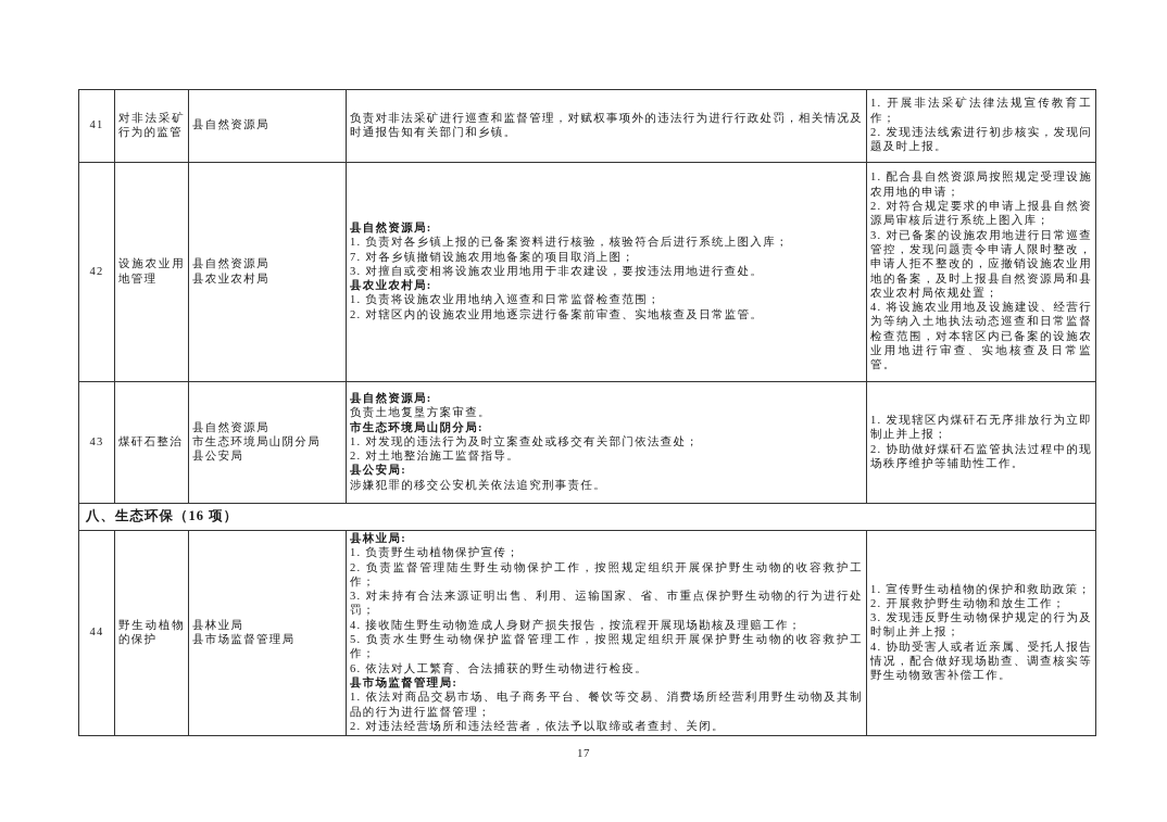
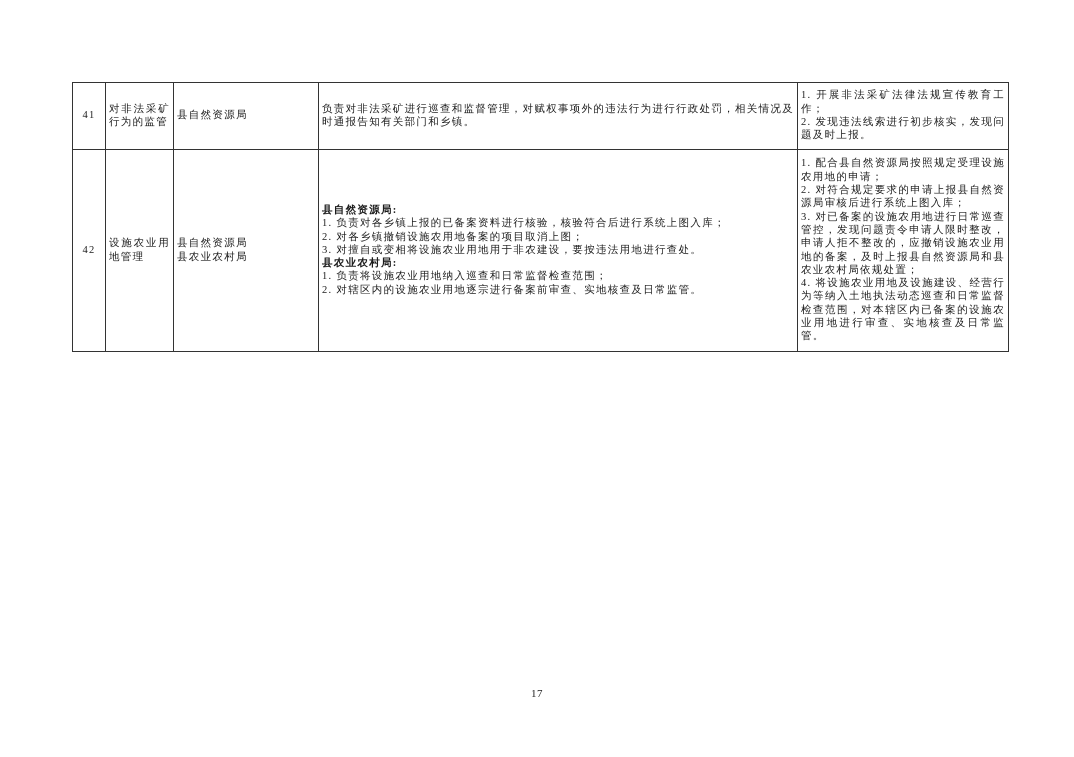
  41	对非法采矿行为的监管	县自然资源局	负责对非法采矿进行巡查和监督管理，对赋权事项外的违法行为进行行政处罚，相关情况及时通报告知有关部门和乡镇。	1. 开展非法采矿法律法规宣传教育工作； 2. 发现违法线索进行初步核实，发现问题及时上报。
- 42	设施农业用地管理	县自然资源局 县农业农村局	县自然资源局: 1. 负责对各乡镇上报的已备案资料进行核验，核验符合后进行系统上图入库； 7. 对各乡镇撤销设施农用地备案的项目取消上图； 3. 对擅自或变相将设施农业用地用于非农建设，要按违法用地进行查处。 县农业农村局: 1. 负责将设施农业用地纳入巡查和日常监督检查范围； 2. 对辖区内的设施农业用地逐宗进行备案前审查、实地核查及日常监管。	1. 配合县自然资源局按照规定受理设施农用地的申请； 2. 对符合规定要求的申请上报县自然资源局审核后进行系统上图入库； 3. 对已备案的设施农用地进行日常巡查管控，发现问题责令申请人限时整改，申请人拒不整改的，应撤销设施农业用地的备案，及时上报县自然资源局和县农业农村局依规处置； 4. 将设施农业用地及设施建设、经营行为等纳入土地执法动态巡查和日常监督检查范围，对本辖区内已备案的设施农业用地进行审查、实地核查及日常监管。
+ 42	设施农业用地管理	县自然资源局 县农业农村局	县自然资源局: 1. 负责对各乡镇上报的已备案资料进行核验，核验符合后进行系统上图入库； 2. 对各乡镇撤销设施农用地备案的项目取消上图； 3. 对擅自或变相将设施农业用地用于非农建设，要按违法用地进行查处。 县农业农村局: 1. 负责将设施农业用地纳入巡查和日常监督检查范围； 2. 对辖区内的设施农业用地逐宗进行备案前审查、实地核查及日常监管。	1. 配合县自然资源局按照规定受理设施农用地的申请； 2. 对符合规定要求的申请上报县自然资源局审核后进行系统上图入库； 3. 对已备案的设施农用地进行日常巡查管控，发现问题责令申请人限时整改，申请人拒不整改的，应撤销设施农业用地的备案，及时上报县自然资源局和县农业农村局依规处置； 4. 将设施农业用地及设施建设、经营行为等纳入土地执法动态巡查和日常监督检查范围，对本辖区内已备案的设施农业用地进行审查、实地核查及日常监管。
- 43	煤矸石整治	县自然资源局 市生态环境局山阴分局 县公安局	县自然资源局: 负责土地复垦方案审查。 市生态环境局山阴分局: 1. 对发现的违法行为及时立案查处或移交有关部门依法查处； 2. 对土地整治施工监督指导。 县公安局: 涉嫌犯罪的移交公安机关依法追究刑事责任。	1. 发现辖区内煤矸石无序排放行为立即制止并上报； 2. 协助做好煤矸石监管执法过程中的现场秩序维护等辅助性工作。
- 八、生态环保（16 项）
- 44	野生动植物的保护	县林业局 县市场监督管理局	县林业局: 1. 负责野生动植物保护宣传； 2. 负责监督管理陆生野生动物保护工作，按照规定组织开展保护野生动物的收容救护工作； 3. 对未持有合法来源证明出售、利用、运输国家、省、市重点保护野生动物的行为进行处罚； 4. 接收陆生野生动物造成人身财产损失报告，按流程开展现场勘核及理赔工作； 5. 负责水生野生动物保护监督管理工作，按照规定组织开展保护野生动物的收容救护工作； 6. 依法对人工繁育、合法捕获的野生动物进行检疫。 县市场监督管理局: 1. 依法对商品交易市场、电子商务平台、餐饮等交易、消费场所经营利用野生动物及其制品的行为进行监督管理； 2. 对违法经营场所和违法经营者，依法予以取缔或者查封、关闭。	1. 宣传野生动植物的保护和救助政策； 2. 开展救护野生动物和放生工作； 3. 发现违反野生动物保护规定的行为及时制止并上报； 4. 协助受害人或者近亲属、受托人报告情况，配合做好现场勘查、调查核实等野生动物致害补偿工作。
  17
